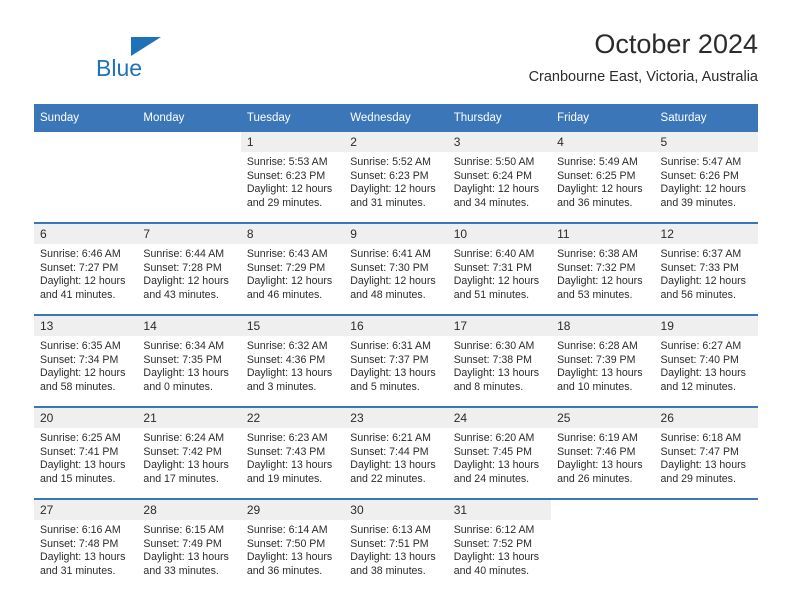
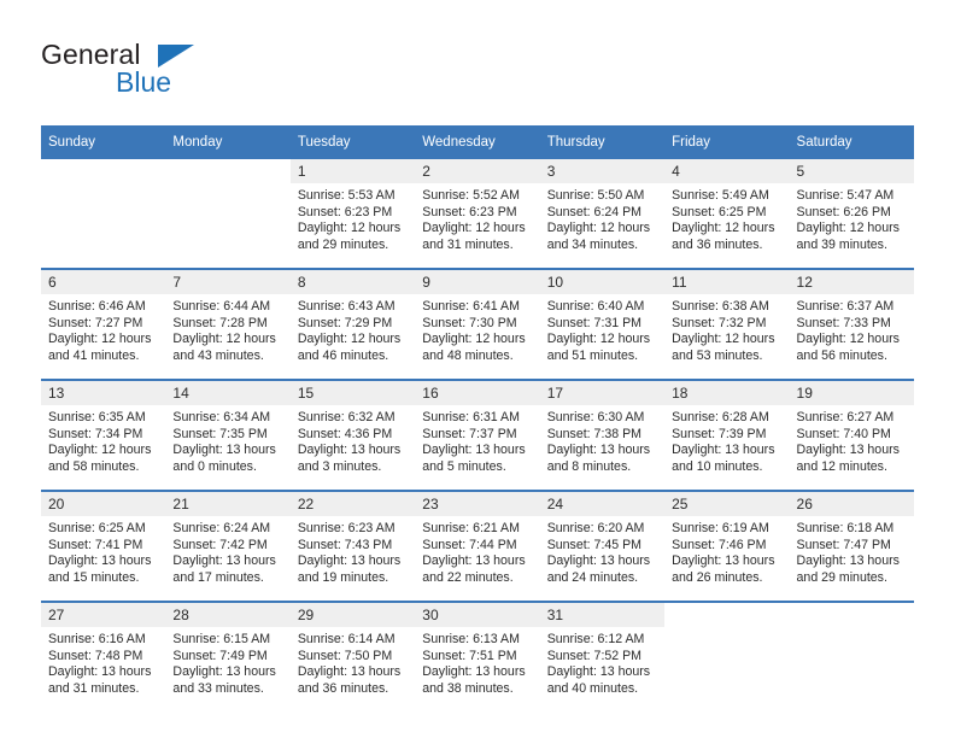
+ General
  Blue
- October 2024
- Cranbourne East, Victoria, Australia
  Sunday	Monday	Tuesday	Wednesday	Thursday	Friday	Saturday
  		1Sunrise: 5:53 AMSunset: 6:23 PMDaylight: 12 hoursand 29 minutes.	2Sunrise: 5:52 AMSunset: 6:23 PMDaylight: 12 hoursand 31 minutes.	3Sunrise: 5:50 AMSunset: 6:24 PMDaylight: 12 hoursand 34 minutes.	4Sunrise: 5:49 AMSunset: 6:25 PMDaylight: 12 hoursand 36 minutes.	5Sunrise: 5:47 AMSunset: 6:26 PMDaylight: 12 hoursand 39 minutes.
  6Sunrise: 6:46 AMSunset: 7:27 PMDaylight: 12 hoursand 41 minutes.	7Sunrise: 6:44 AMSunset: 7:28 PMDaylight: 12 hoursand 43 minutes.	8Sunrise: 6:43 AMSunset: 7:29 PMDaylight: 12 hoursand 46 minutes.	9Sunrise: 6:41 AMSunset: 7:30 PMDaylight: 12 hoursand 48 minutes.	10Sunrise: 6:40 AMSunset: 7:31 PMDaylight: 12 hoursand 51 minutes.	11Sunrise: 6:38 AMSunset: 7:32 PMDaylight: 12 hoursand 53 minutes.	12Sunrise: 6:37 AMSunset: 7:33 PMDaylight: 12 hoursand 56 minutes.
  13Sunrise: 6:35 AMSunset: 7:34 PMDaylight: 12 hoursand 58 minutes.	14Sunrise: 6:34 AMSunset: 7:35 PMDaylight: 13 hoursand 0 minutes.	15Sunrise: 6:32 AMSunset: 4:36 PMDaylight: 13 hoursand 3 minutes.	16Sunrise: 6:31 AMSunset: 7:37 PMDaylight: 13 hoursand 5 minutes.	17Sunrise: 6:30 AMSunset: 7:38 PMDaylight: 13 hoursand 8 minutes.	18Sunrise: 6:28 AMSunset: 7:39 PMDaylight: 13 hoursand 10 minutes.	19Sunrise: 6:27 AMSunset: 7:40 PMDaylight: 13 hoursand 12 minutes.
  20Sunrise: 6:25 AMSunset: 7:41 PMDaylight: 13 hoursand 15 minutes.	21Sunrise: 6:24 AMSunset: 7:42 PMDaylight: 13 hoursand 17 minutes.	22Sunrise: 6:23 AMSunset: 7:43 PMDaylight: 13 hoursand 19 minutes.	23Sunrise: 6:21 AMSunset: 7:44 PMDaylight: 13 hoursand 22 minutes.	24Sunrise: 6:20 AMSunset: 7:45 PMDaylight: 13 hoursand 24 minutes.	25Sunrise: 6:19 AMSunset: 7:46 PMDaylight: 13 hoursand 26 minutes.	26Sunrise: 6:18 AMSunset: 7:47 PMDaylight: 13 hoursand 29 minutes.
  27Sunrise: 6:16 AMSunset: 7:48 PMDaylight: 13 hoursand 31 minutes.	28Sunrise: 6:15 AMSunset: 7:49 PMDaylight: 13 hoursand 33 minutes.	29Sunrise: 6:14 AMSunset: 7:50 PMDaylight: 13 hoursand 36 minutes.	30Sunrise: 6:13 AMSunset: 7:51 PMDaylight: 13 hoursand 38 minutes.	31Sunrise: 6:12 AMSunset: 7:52 PMDaylight: 13 hoursand 40 minutes.
